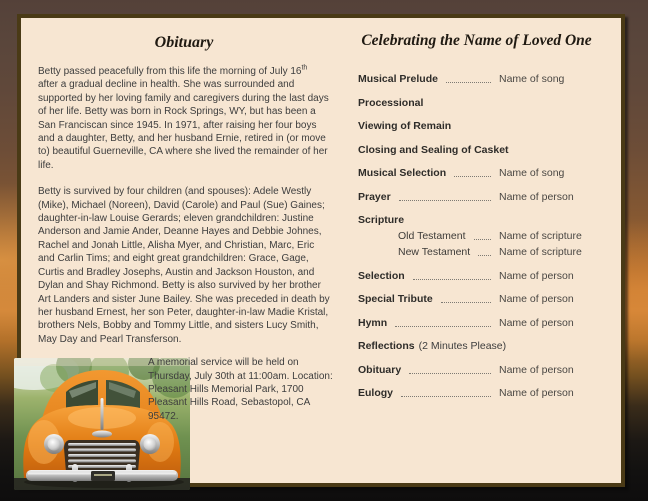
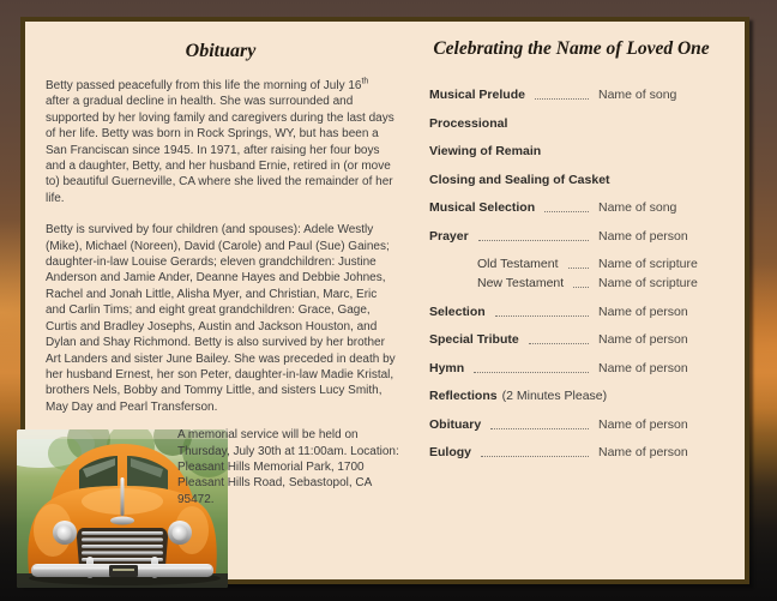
  Obituary
  Betty passed peacefully from this life the morning of July 16 after a gradual decline in health. She was surrounded and supported by her loving family and caregivers during the last days of her life. Betty was born in Rock Springs, WY, but has been a San Franciscan since 1945. In 1971, after raising her four boys and a daughter, Betty, and her husband Ernie, retired in (or move to) beautiful Guerneville, CA where she lived the remainder of her life.
  Betty is survived by four children (and spouses): Adele Westly (Mike), Michael (Noreen), David (Carole) and Paul (Sue) Gaines; daughter-in-law Louise Gerards; eleven grandchildren: Justine Anderson and Jamie Ander, Deanne Hayes and Debbie Johnes, Rachel and Jonah Little, Alisha Myer, and Christian, Marc, Eric and Carlin Tims; and eight great grandchildren: Grace, Gage, Curtis and Bradley Josephs, Austin and Jackson Houston, and Dylan and Shay Richmond. Betty is also survived by her brother Art Landers and sister June Bailey. She was preceded in death by her husband Ernest, her son Peter, daughter-in-law Madie Kristal, brothers Nels, Bobby and Tommy Little, and sisters Lucy Smith, May Day and Pearl Transferson.
  A memorial service will be held on Thursday, July 30th at 11:00am. Location: Pleasant Hills Memorial Park, 1700 Pleasant Hills Road, Sebastopol, CA 95472.
  Celebrating the Name of Loved One
  Musical Prelude
  Name of song
  Processional
  Viewing of Remain
  Closing and Sealing of Casket
  Musical Selection
  Name of song
  Prayer
  Name of person
- Scripture
  Old Testament
  Name of scripture
  New Testament
  Name of scripture
  Selection
  Name of person
  Special Tribute
  Name of person
  Hymn
  Name of person
  Reflections
  (2 Minutes Please)
  Obituary
  Name of person
  Eulogy
  Name of person
